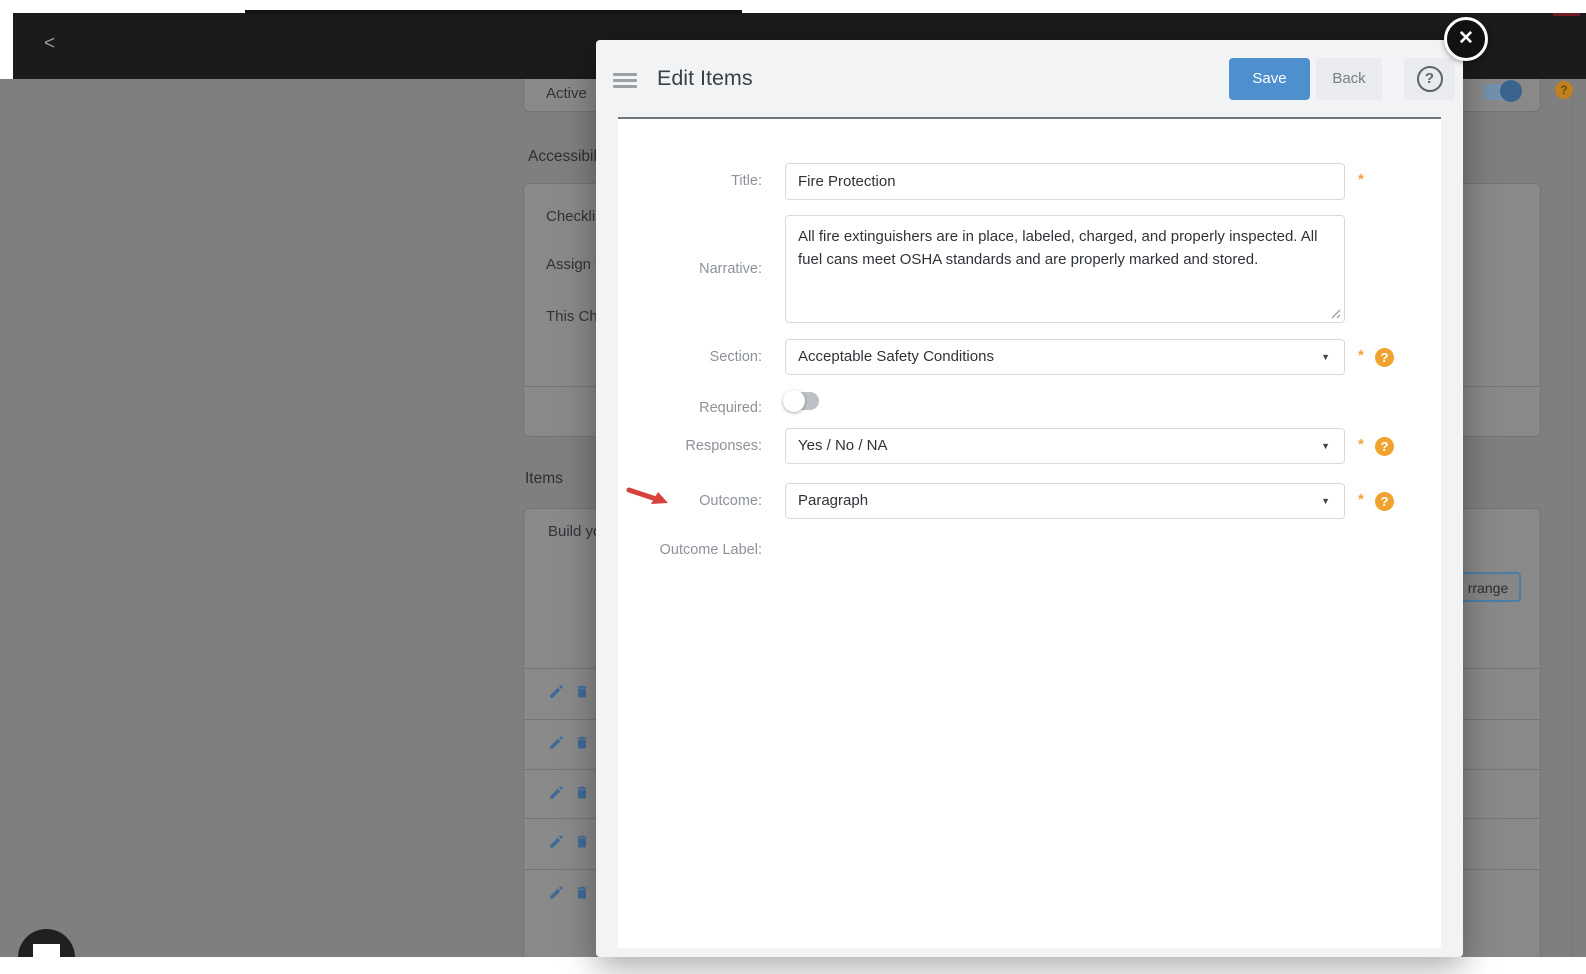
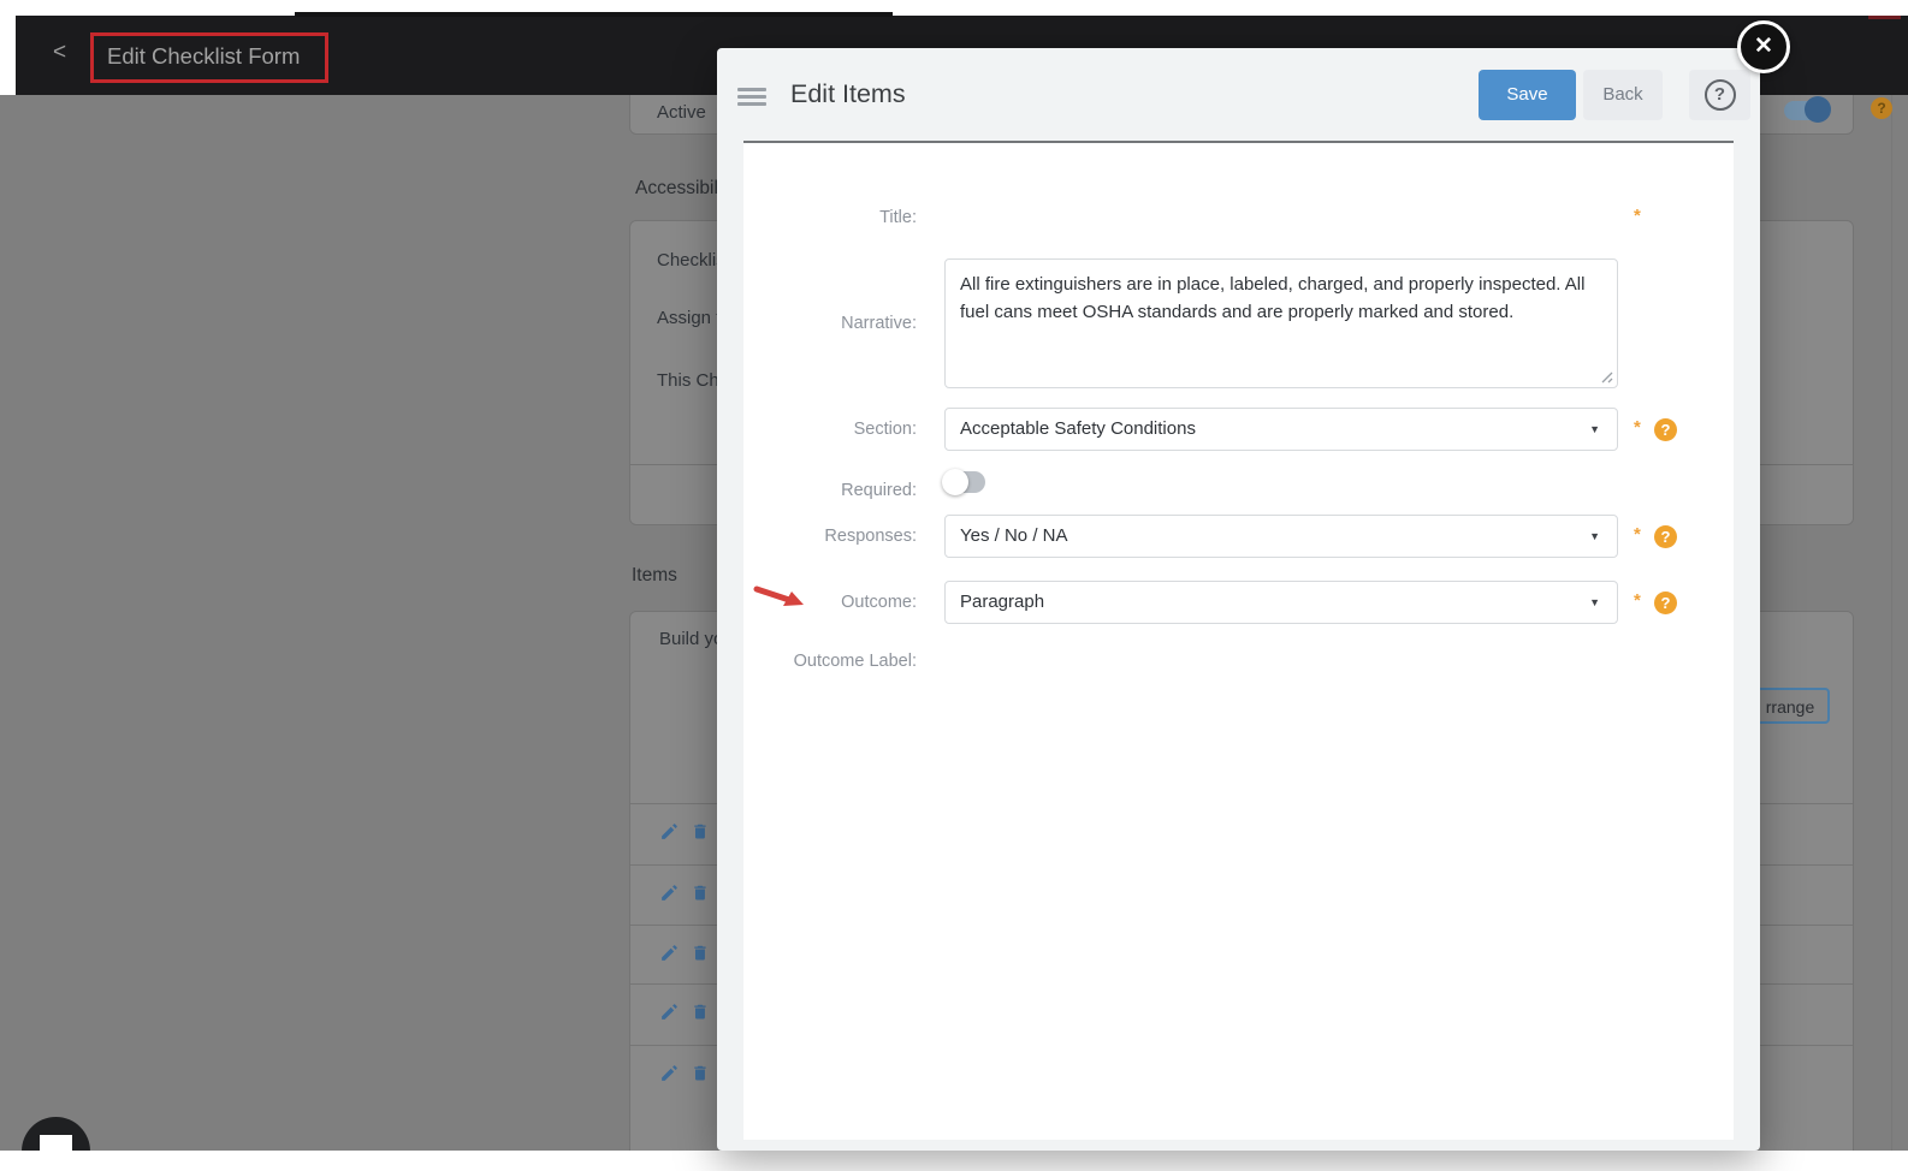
  <
+ Edit Checklist Form
  Active
  ?
  Accessibi
  Checkli
  Assign
  This Ch
  Items
  Build y
  rrange
  Edit Items
  Save
  Back
  ?
  ✕
  Title:
- Fire Protection
  *
  Narrative:
  Section:
  Acceptable Safety Conditions
  ▼
  *
  ?
  Required:
  Responses:
  Yes / No / NA
  ▼
  *
  ?
  Outcome:
  Paragraph
  ▼
  *
  ?
  Outcome Label:
